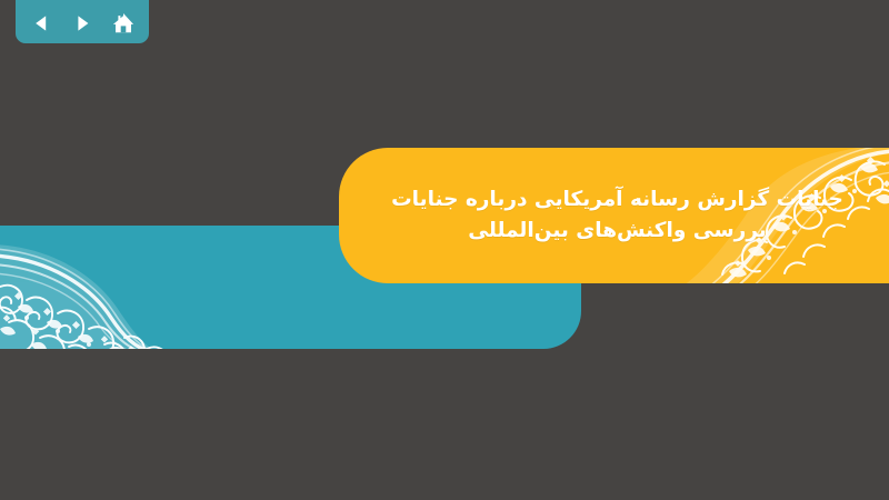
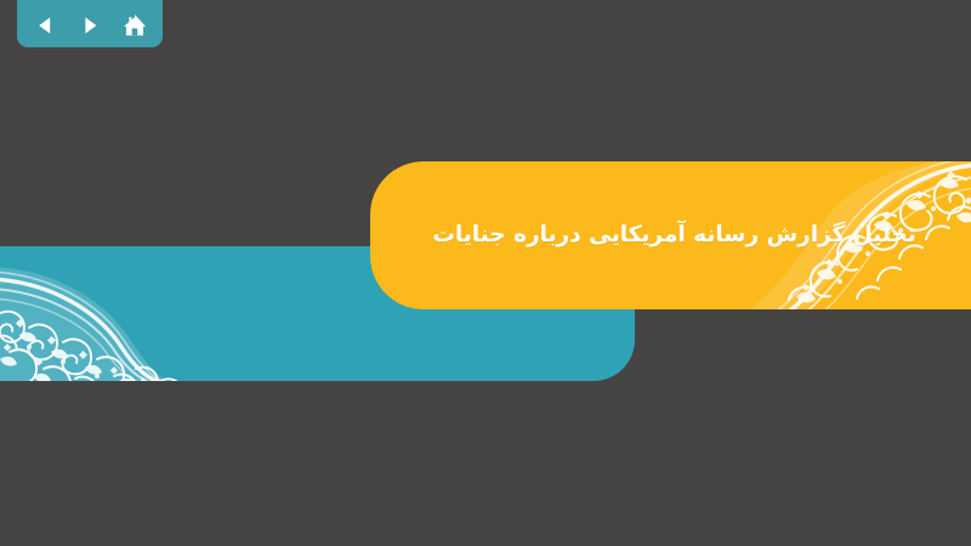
- جنایات گزارش رسانه آمریکایی درباره جنایات
+ تحلیل گزارش رسانه آمریکایی درباره جنایات
- بررسی واکنش‌های بین‌المللی
